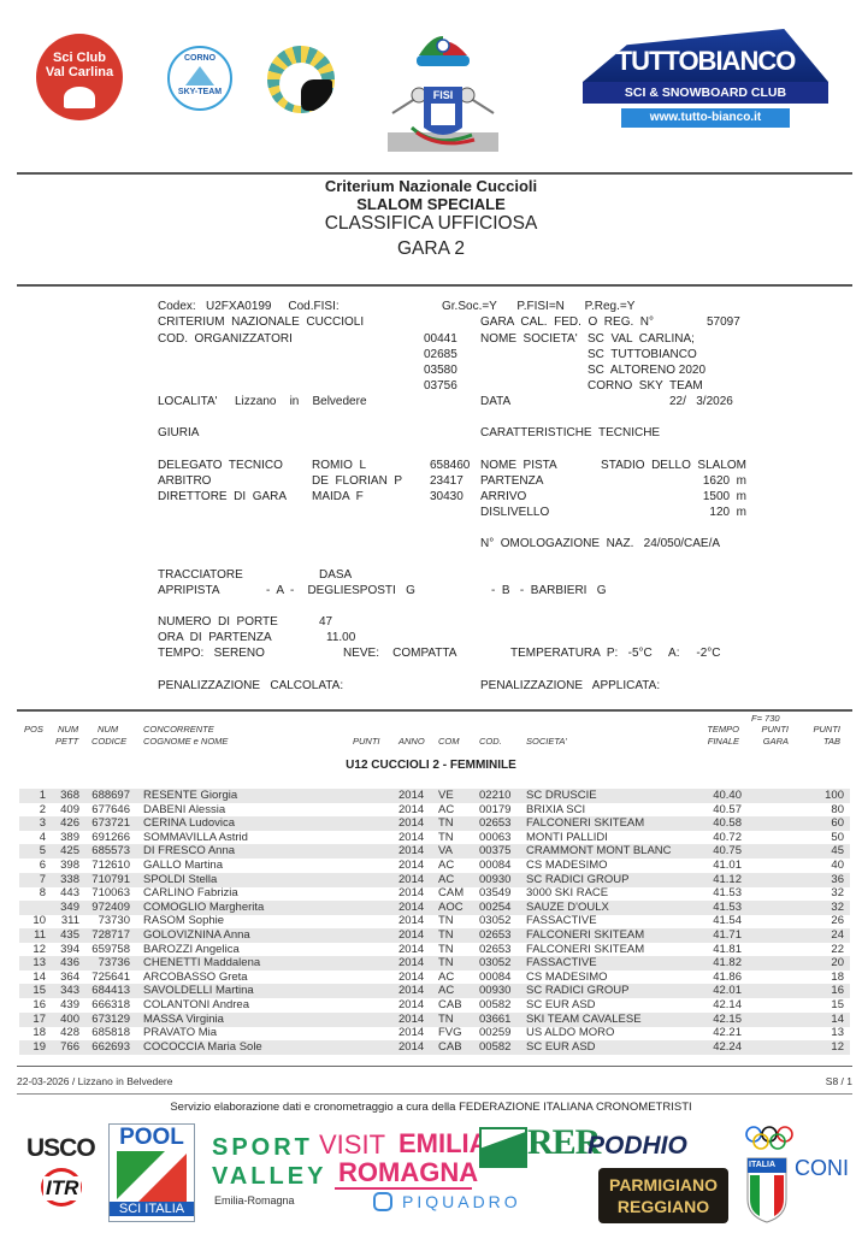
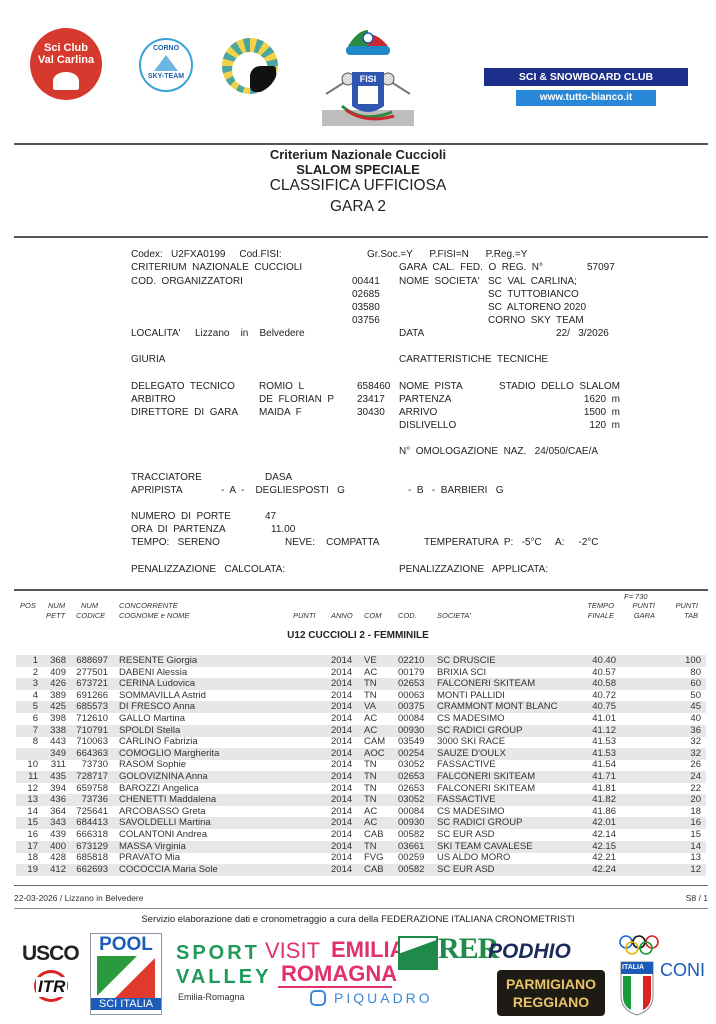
  Sci Club
  Val Carlina
  FISI
- TUTTOBIANCO
  SCI & SNOWBOARD CLUB
  www.tutto-bianco.it
  Criterium Nazionale Cuccioli
  SLALOM SPECIALE
  CLASSIFICA UFFICIOSA
  GARA 2
  Codex: U2FXA0199 Cod.FISI:
  Gr.Soc.=Y P.FISI=N P.Reg.=Y
  CRITERIUM NAZIONALE CUCCIOLI
  GARA CAL. FED. O REG. N°
  57097
  COD. ORGANIZZATORI
  00441
  02685
  03580
  03756
  NOME SOCIETA'
  SC VAL CARLINA;
  SC TUTTOBIANCO
  SC ALTORENO 2020
  CORNO SKY TEAM
  LOCALITA'
  Lizzano in Belvedere
  DATA
  22/ 3/2026
  GIURIA
  CARATTERISTICHE TECNICHE
  DELEGATO TECNICO
  ROMIO L
  658460
  ARBITRO
  DE FLORIAN P
  23417
  DIRETTORE DI GARA
  MAIDA F
  30430
  NOME PISTA
  STADIO DELLO SLALOM
  PARTENZA
  1620 m
  ARRIVO
  1500 m
  DISLIVELLO
  120 m
  N° OMOLOGAZIONE NAZ. 24/050/CAE/A
  TRACCIATORE
  DASA
  APRIPISTA
  - A - DEGLIESPOSTI G
  - B - BARBIERI G
  NUMERO DI PORTE
  47
  ORA DI PARTENZA
  11.00
  TEMPO: SERENO
  NEVE: COMPATTA
  TEMPERATURA P: -5°C A: -2°C
  PENALIZZAZIONE CALCOLATA:
  PENALIZZAZIONE APPLICATA:
  F= 730
  POS
  NUM
  PETT
  NUM
  CODICE
  CONCORRENTE
  COGNOME e NOME
  PUNTI
  ANNO
  COM
  COD.
  SOCIETA'
  TEMPO
  FINALE
  PUNTI
  GARA
  PUNTI
  TAB
  U12 CUCCIOLI 2 - FEMMINILE
  1
  368
  688697
  RESENTE Giorgia
  2014
  VE
  02210
  SC DRUSCIE
  40.40
  100
  2
  409
- 677646
+ 277501
  DABENI Alessia
  2014
  AC
  00179
  BRIXIA SCI
  40.57
  80
  3
  426
  673721
  CERINA Ludovica
  2014
  TN
  02653
  FALCONERI SKITEAM
  40.58
  60
  4
  389
  691266
  SOMMAVILLA Astrid
  2014
  TN
  00063
  MONTI PALLIDI
  40.72
  50
  5
  425
  685573
  DI FRESCO Anna
  2014
  VA
  00375
  CRAMMONT MONT BLANC
  40.75
  45
  6
  398
  712610
  GALLO Martina
  2014
  AC
  00084
  CS MADESIMO
  41.01
  40
  7
  338
  710791
  SPOLDI Stella
  2014
  AC
  00930
  SC RADICI GROUP
  41.12
  36
  8
  443
  710063
  CARLINO Fabrizia
  2014
  CAM
  03549
  3000 SKI RACE
  41.53
  32
  349
- 972409
+ 664363
  COMOGLIO Margherita
  2014
  AOC
  00254
  SAUZE D'OULX
  41.53
  32
  10
  311
  73730
  RASOM Sophie
  2014
  TN
  03052
  FASSACTIVE
  41.54
  26
  11
  435
  728717
  GOLOVIZNINA Anna
  2014
  TN
  02653
  FALCONERI SKITEAM
  41.71
  24
  12
  394
  659758
  BAROZZI Angelica
  2014
  TN
  02653
  FALCONERI SKITEAM
  41.81
  22
  13
  436
  73736
  CHENETTI Maddalena
  2014
  TN
  03052
  FASSACTIVE
  41.82
  20
  14
  364
  725641
  ARCOBASSO Greta
  2014
  AC
  00084
  CS MADESIMO
  41.86
  18
  15
  343
  684413
  SAVOLDELLI Martina
  2014
  AC
  00930
  SC RADICI GROUP
  42.01
  16
  16
  439
  666318
  COLANTONI Andrea
  2014
  CAB
  00582
  SC EUR ASD
  42.14
  15
  17
  400
  673129
  MASSA Virginia
  2014
  TN
  03661
  SKI TEAM CAVALESE
  42.15
  14
  18
  428
  685818
  PRAVATO Mia
  2014
  FVG
  00259
  US ALDO MORO
  42.21
  13
  19
- 766
+ 412
  662693
  COCOCCIA Maria Sole
  2014
  CAB
  00582
  SC EUR ASD
  42.24
  12
  22-03-2026 / Lizzano in Belvedere
  S8 / 1
  Servizio elaborazione dati e cronometraggio a cura della FEDERAZIONE ITALIANA CRONOMETRISTI
  USCO
  ITR
  POOL
  SCI ITALIA
  SPORT
  VALLEY
  Emilia-Romagna
  VISIT
  EMILI
  ROMAGNA
  RER
  PODHIO
  PIQUADRO
  PARMIGIANO
  REGGIANO
  CONI
